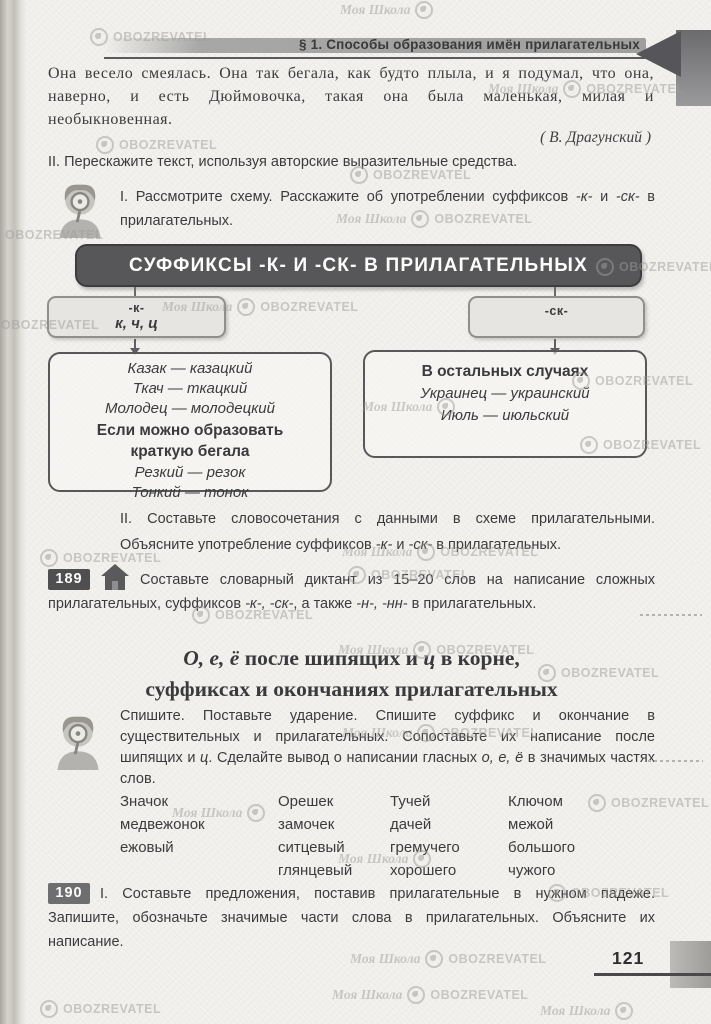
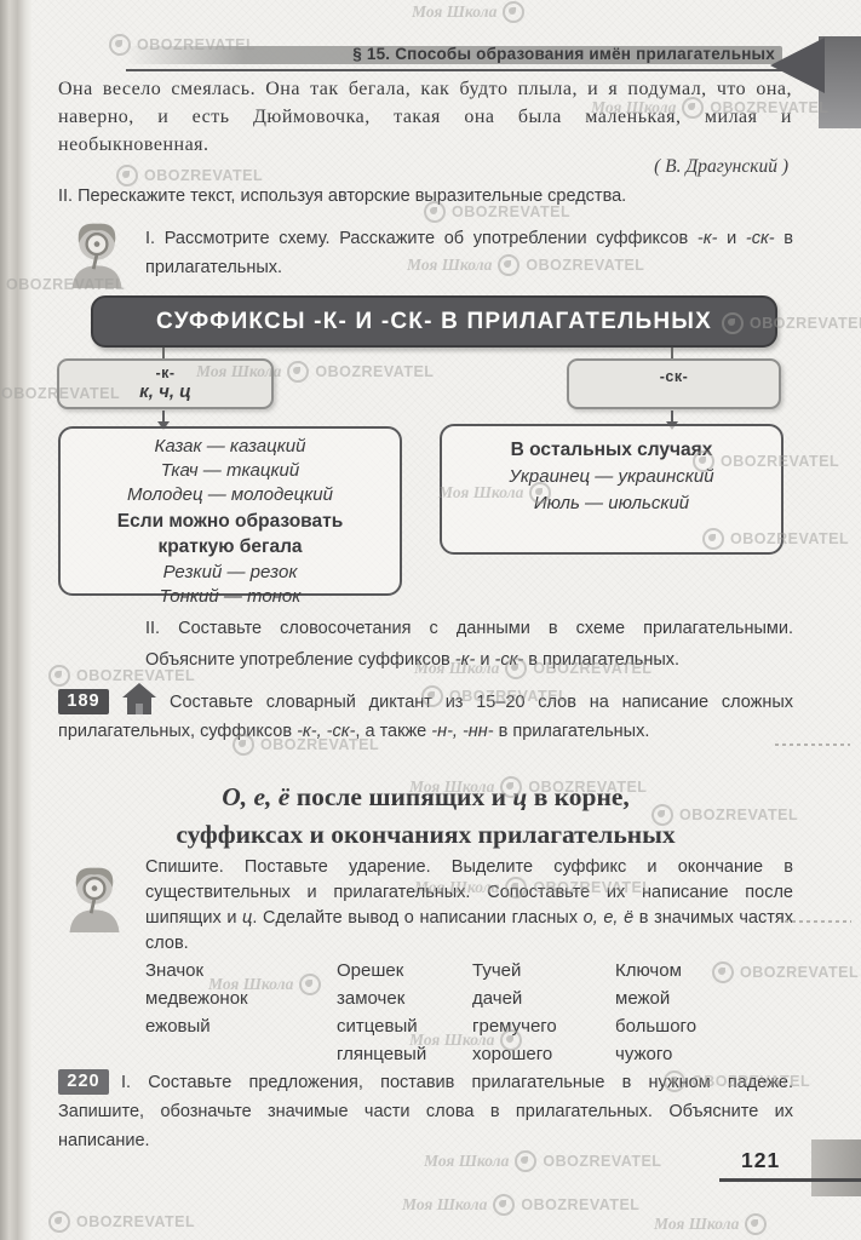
- § 1. Способы образования имён прилагательных
+ § 15. Способы образования имён прилагательных
  Она весело смеялась. Она так бегала, как будто плыла, и я подумал, что она, наверно, и есть Дюймовочка, такая она была маленькая, милая и необыкновенная.
  ( В. Драгунский )
  II. Перескажите текст, используя авторские выразительные средства.
  I. Рассмотрите схему. Расскажите об употреблении суффиксов -к- и -ск- в прилагательных.
  СУФФИКСЫ -К- И -СК- В ПРИЛАГАТЕЛЬНЫХ
  -к-
  к, ч, ц
  -ск-
  Казак — казацкий
  Ткач — ткацкий
  Молодец — молодецкий
  Если можно образовать краткую бегала
  Резкий — резок
  Тонкий — тонок
  В остальных случаях
  Украинец — украинский
  Июль — июльский
  II. Составьте словосочетания с данными в схеме прилагательными. Объясните употребление суффиксов -к- и -ск- в прилагательных.
  189
  Составьте словарный диктант из 15–20 слов на написание сложных прилагательных, суффиксов -к-, -ск-, а также -н-, -нн- в прилагательных.
  О, е, ё после шипящих и ц в корне,
  суффиксах и окончаниях прилагательных
- Спишите. Поставьте ударение. Спишите суффикс и окончание в существительных и прилагательных. Сопоставьте их написание после шипящих и ц. Сделайте вывод о написании гласных о, е, ё в значимых частях слов.
+ Спишите. Поставьте ударение. Выделите суффикс и окончание в существительных и прилагательных. Сопоставьте их написание после шипящих и ц. Сделайте вывод о написании гласных о, е, ё в значимых частях слов.
  Значок
  медвежонок
  ежовый
  Орешек
  замочек
  ситцевый
  глянцевый
  Тучей
  дачей
  гремучего
  хорошего
  Ключом
  межой
  большого
  чужого
- 190
+ 220
  I. Составьте предложения, поставив прилагательные в нужном падеже. Запишите, обозначьте значимые части слова в прилагательных. Объясните их написание.
  121
  Моя Школа
  OBOZREVATEL
  Моя Школа
  OBOZREVATEL
  OBOZREVATEL
  OBOZREVATEL
  Моя Школа
  OBOZREVATEL
  OBOZREVATEL
  OBOZREVATE
  Моя Школа
  OBOZREVATEL
  OBOZREVATEL
  OBOZREVATEL
  Моя Школа
  OBOZREVATEL
  Моя Школа
  OBOZREVATEL
  OBOZREVATEL
  OBOZREVATEL
  OBOZREVATEL
  Моя Школа
  OBOZREVATEL
  OBOZREVATEL
  Моя Школа
  OBOZREVATEL
  Моя Школа
  OBOZREVATEL
  Моя Школа
  OBOZREVATEL
  Моя Школа
  OBOZREVATEL
  Моя Школа
  OBOZREVATEL
  Моя Школа
  OBOZREVATEL
